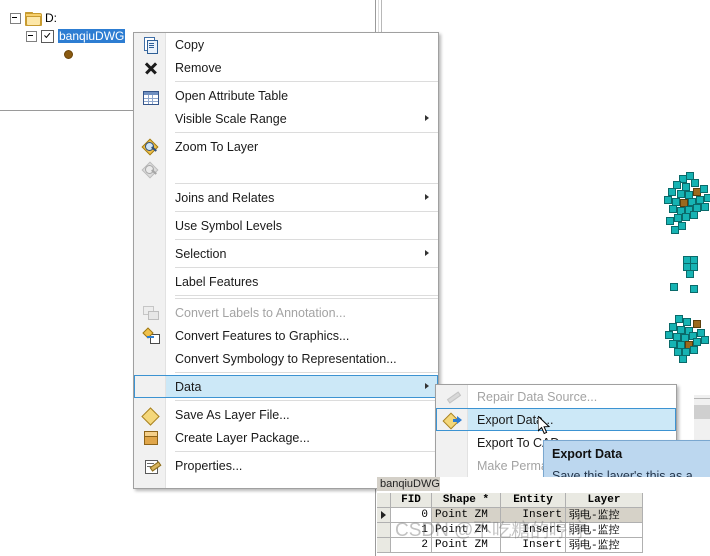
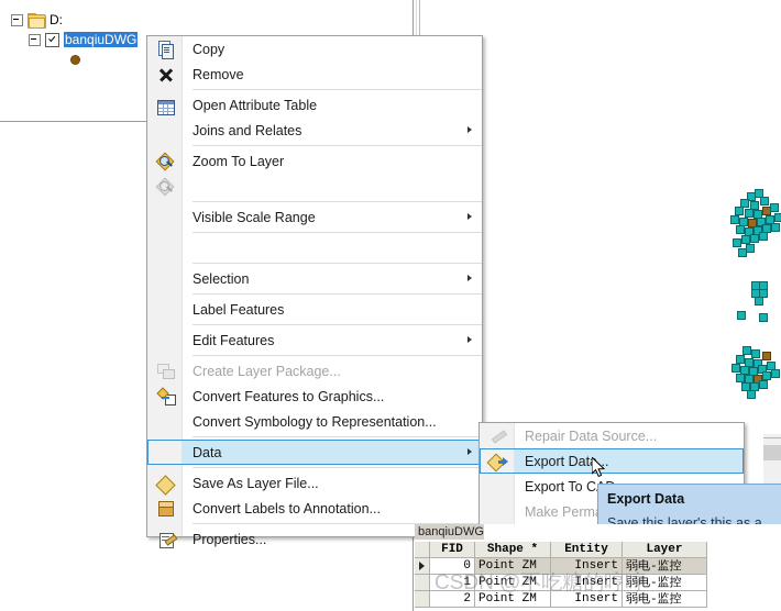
  D:
  banqiuDWG
  Copy
  Remove
  Open Attribute Table
- Visible Scale Range
+ Joins and Relates
  Zoom To Layer
- Joins and Relates
+ Visible Scale Range
- Use Symbol Levels
  Selection
  Label Features
+ Edit Features
- Convert Labels to Annotation...
+ Create Layer Package...
  Convert Features to Graphics...
  Convert Symbology to Representation...
  Data
  Save As Layer File...
- Create Layer Package...
+ Convert Labels to Annotation...
  Properties...
  Repair Data Source...
  Export Dat...
  Export Data
  Save this layer's this as a
  banqiuDWG
  FID
  Shape *
  Entity
  Layer
  0
  Point ZM
  Insert
  弱电-监控
  1
  Point ZM
  Insert
  弱电-监控
  2
  Point ZM
  Insert
  弱电-监控
  CSDN @不吃糖的哼哼
